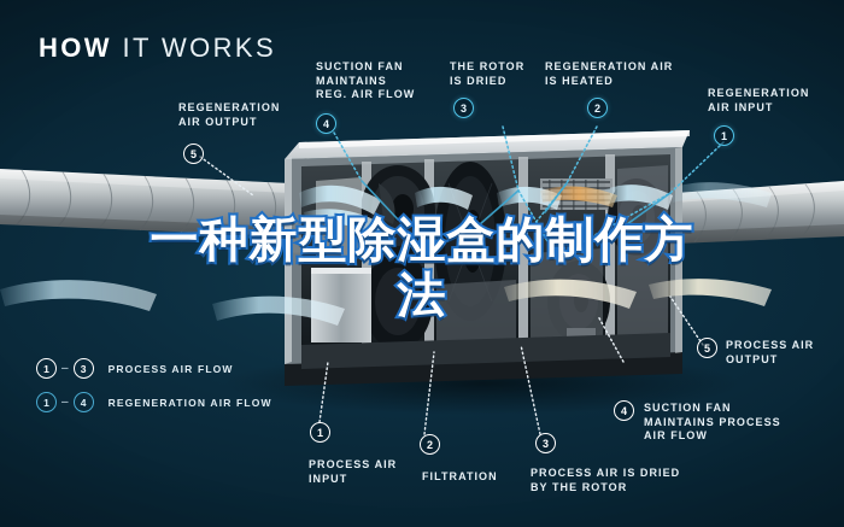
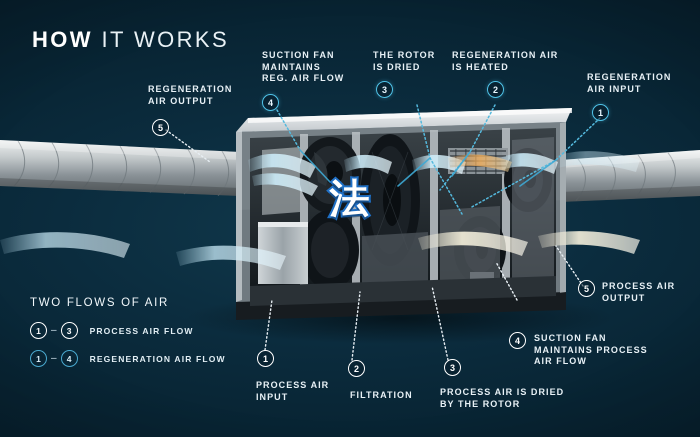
  HOW IT WORKS
  REGENERATION
  AIR OUTPUT
  5
  SUCTION FAN
  MAINTAINS
  REG. AIR FLOW
  4
  THE ROTOR
  IS DRIED
  3
  REGENERATION AIR
  IS HEATED
  2
  REGENERATION
  AIR INPUT
  1
  5
  PROCESS AIR
  OUTPUT
  4
  SUCTION FAN
  MAINTAINS PROCESS
  AIR FLOW
  3
  PROCESS AIR IS DRIED
  BY THE ROTOR
  2
  FILTRATION
  1
  PROCESS AIR
  INPUT
- 一种新型除湿盒的制作方
  法
+ TWO FLOWS OF AIR
  1
  –
  3
  PROCESS AIR FLOW
  1
  –
  4
  REGENERATION AIR FLOW
